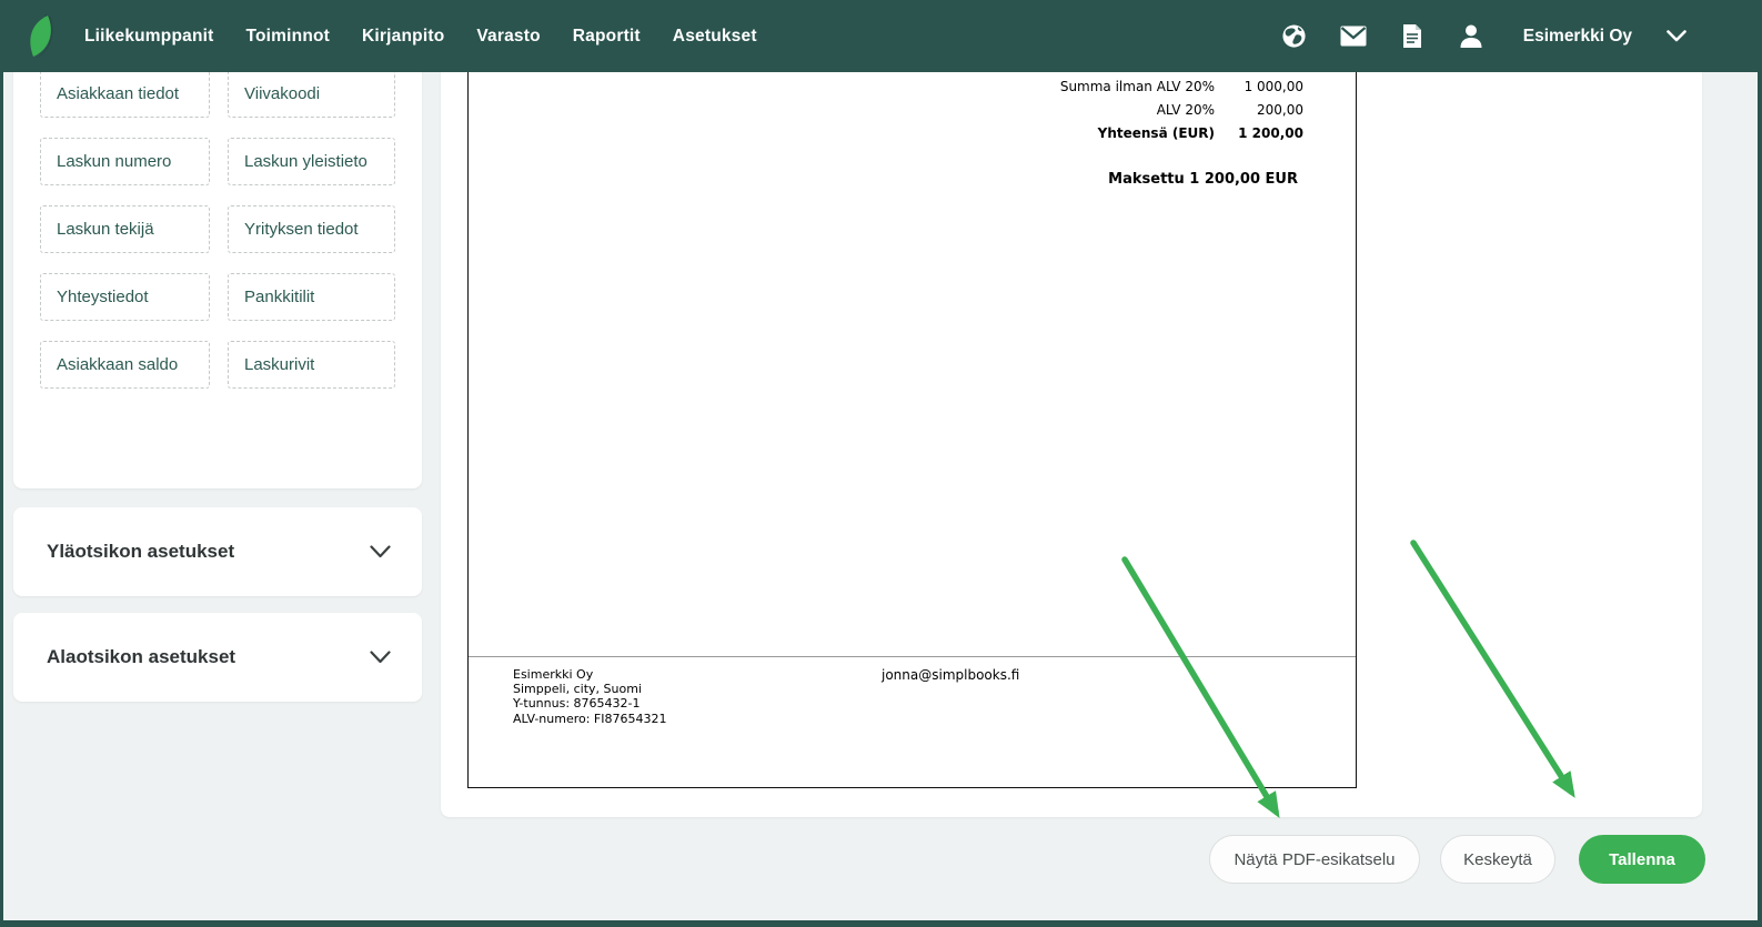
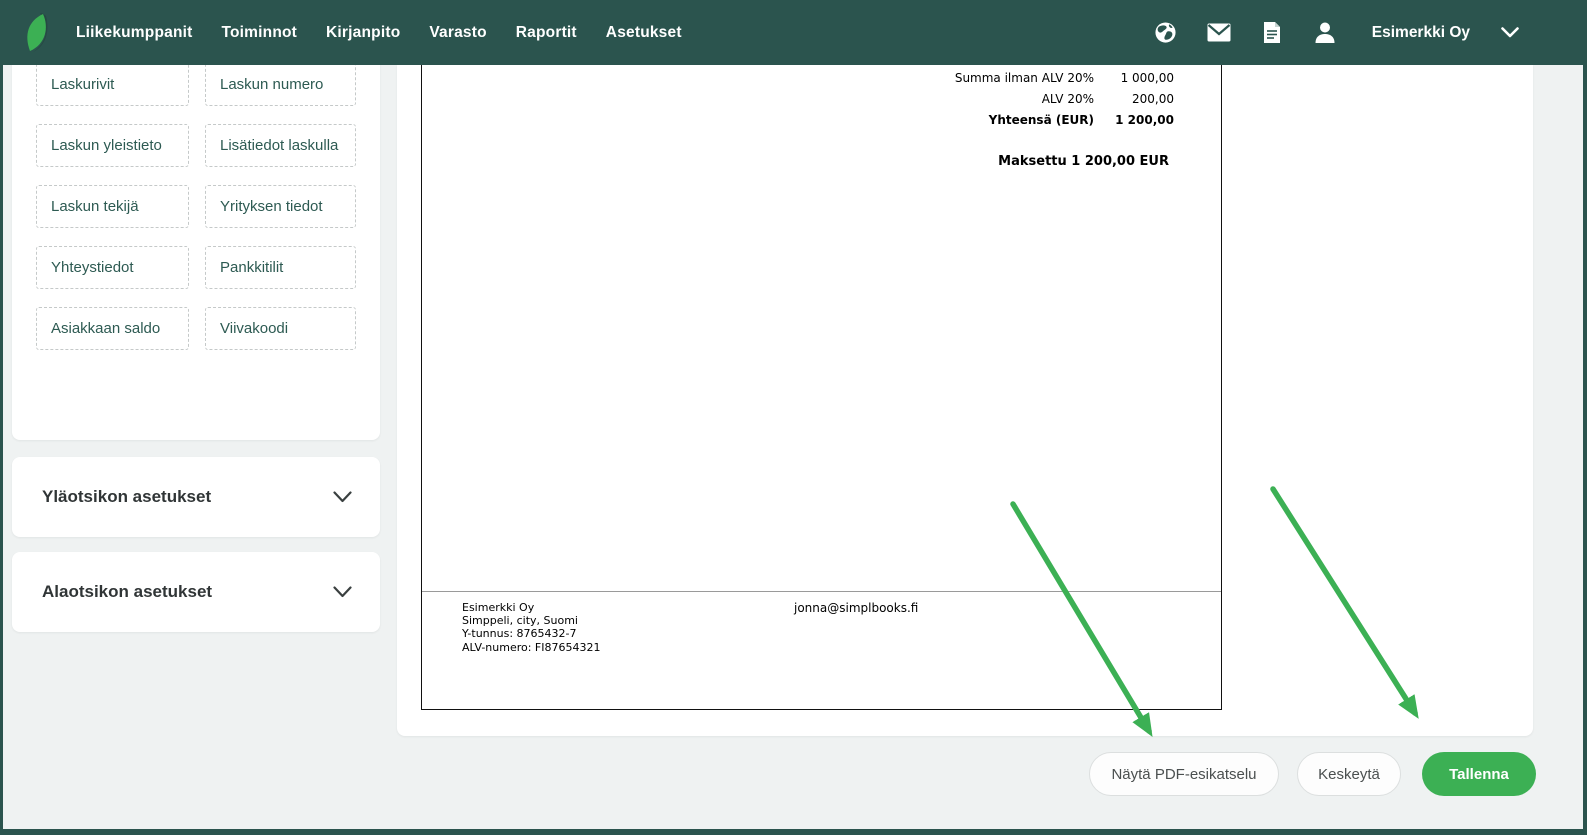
  Liikekumppanit
  Toiminnot
  Kirjanpito
  Varasto
  Raportit
  Asetukset
  Esimerkki Oy
- Asiakkaan tiedot
- Viivakoodi
+ Laskurivit
  Laskun numero
  Laskun yleistieto
+ Lisätiedot laskulla
  Laskun tekijä
  Yrityksen tiedot
  Yhteystiedot
  Pankkitilit
  Asiakkaan saldo
- Laskurivit
+ Viivakoodi
  Yläotsikon asetukset
  Alaotsikon asetukset
  Summa ilman ALV 20%
  1 000,00
  ALV 20%
  200,00
  Yhteensä (EUR)
  1 200,00
  Maksettu 1 200,00 EUR
  Esimerkki Oy
  Simppeli, city, Suomi
- Y-tunnus: 8765432-1
+ Y-tunnus: 8765432-7
  ALV-numero: FI87654321
  jonna@simplbooks.fi
  Näytä PDF-esikatselu
  Keskeytä
  Tallenna
